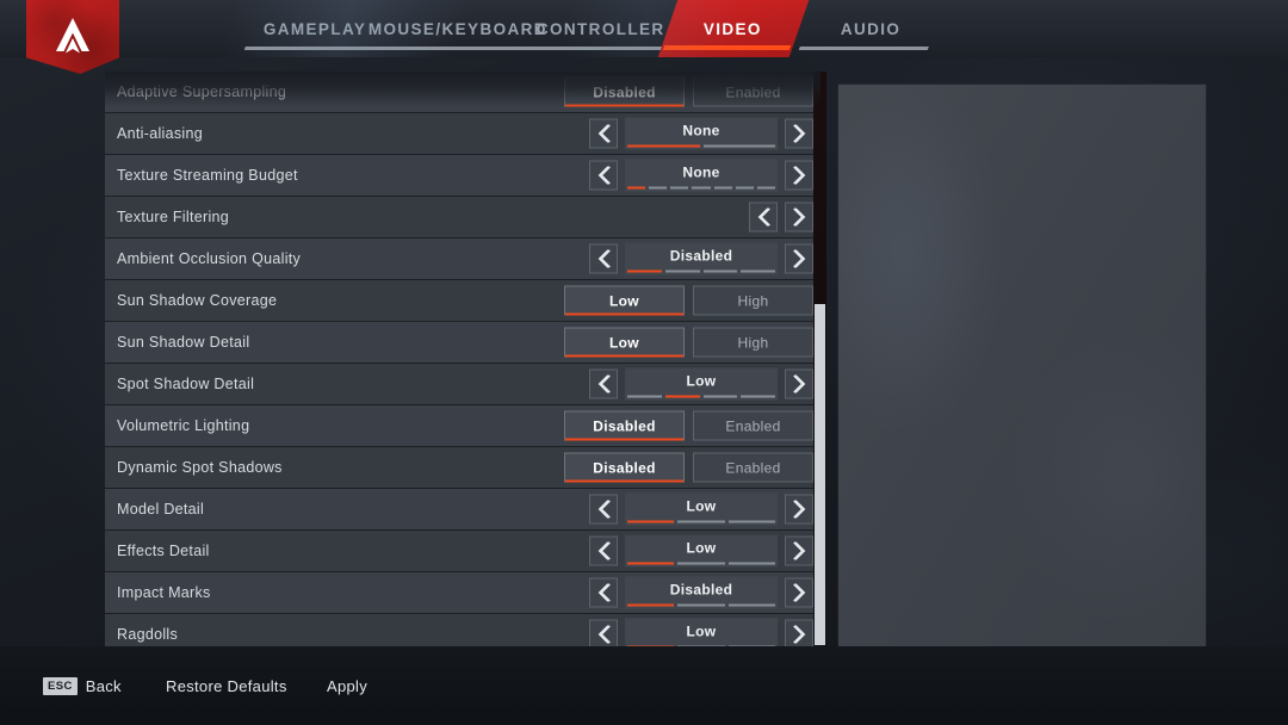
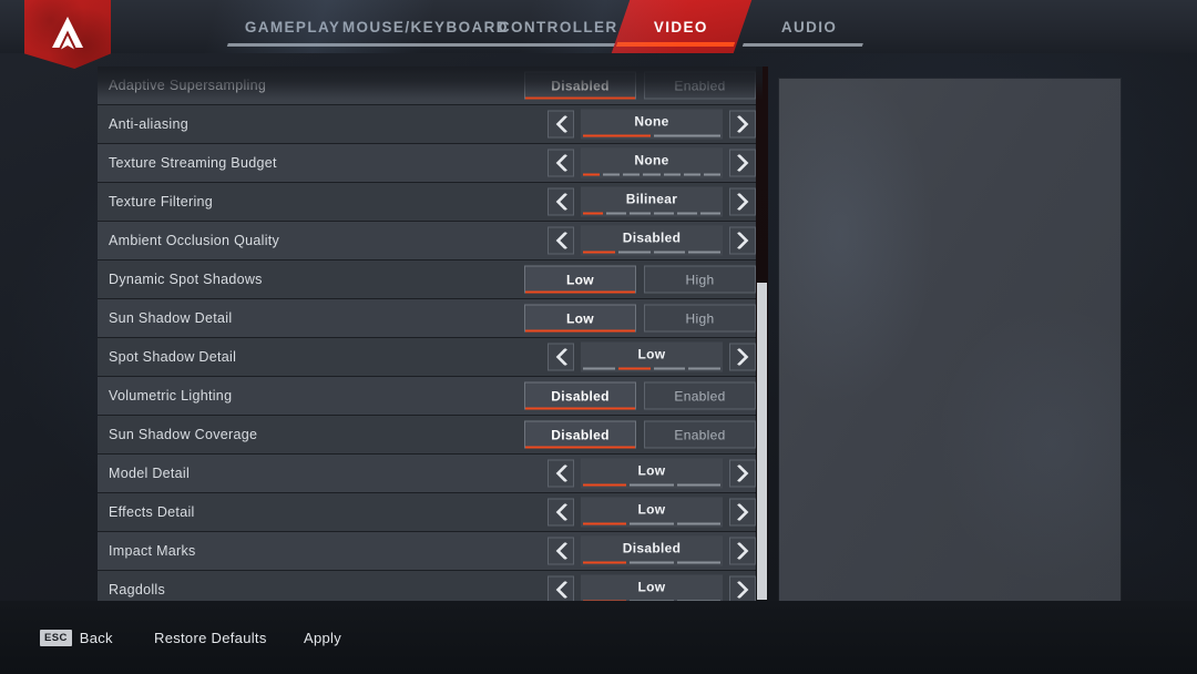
  Anti-aliasing
  None
  Texture Streaming Budget
  None
  Texture Filtering
+ Bilinear
  Ambient Occlusion Quality
  Disabled
- Sun Shadow Coverage
+ Dynamic Spot Shadows
  Low
  High
  Sun Shadow Detail
  Low
  High
  Spot Shadow Detail
  Low
  Volumetric Lighting
  Disabled
  Enabled
- Dynamic Spot Shadows
+ Sun Shadow Coverage
  Disabled
  Enabled
  Model Detail
  Low
  Effects Detail
  Low
  Impact Marks
  Disabled
  Ragdolls
  Low
  ESC
  Back
  Restore Defaults
  Apply
